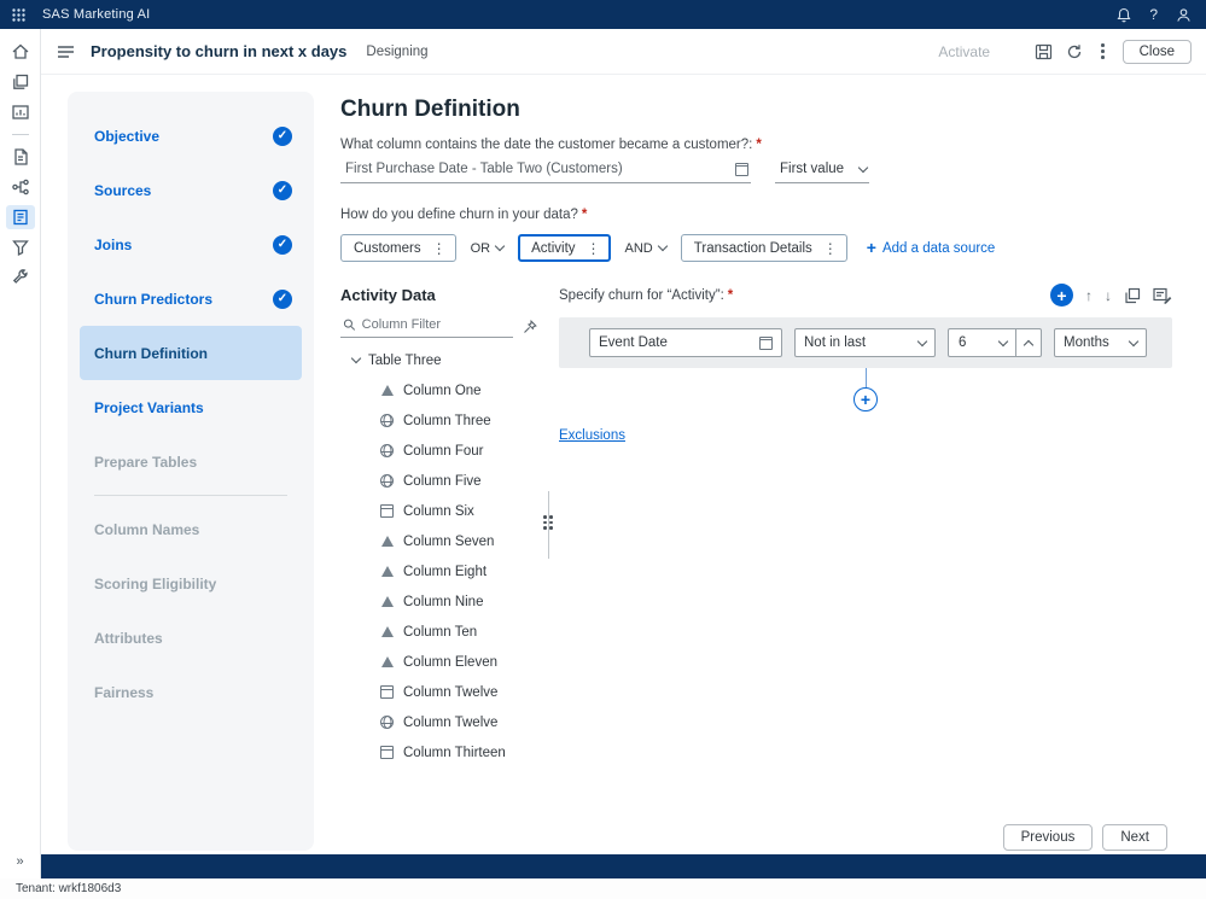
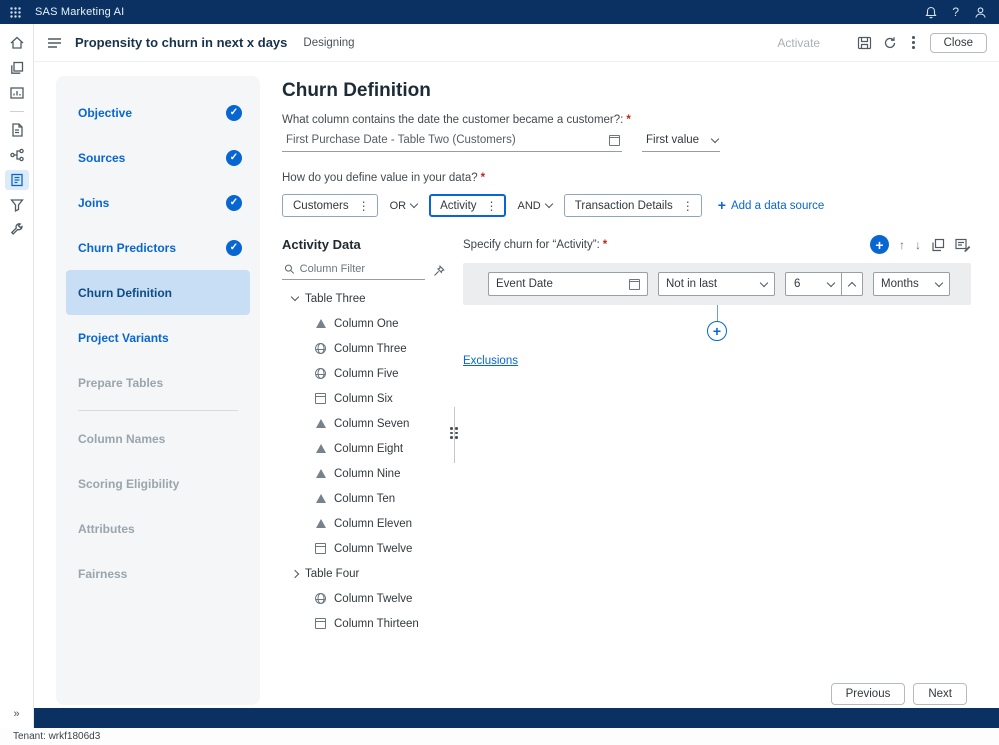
  SAS Marketing AI
  ?
  »
  Propensity to churn in next x days
  Designing
  Activate
  Close
  Objective
  Sources
  Joins
  Churn Predictors
  Churn Definition
  Project Variants
  Prepare Tables
  Column Names
  Scoring Eligibility
  Attributes
  Fairness
  Churn Definition
  What column contains the date the customer became a customer?: *
  First Purchase Date - Table Two (Customers)
  First value
- How do you define churn in your data? *
+ How do you define value in your data? *
  Customers
  ⋮
  OR
  Activity
  ⋮
  AND
  Transaction Details
  ⋮
  Add a data source
  Activity Data
  Column Filter
  Table Three
  Column One
  Column Three
- Column Four
  Column Five
  Column Six
  Column Seven
  Column Eight
  Column Nine
  Column Ten
  Column Eleven
  Column Twelve
+ Table Four
  Column Twelve
  Column Thirteen
  Specify churn for “Activity”: *
  ↑
  ↓
  Event Date
  Not in last
  6
  Months
  Exclusions
  Previous
  Next
  Tenant: wrkf1806d3
